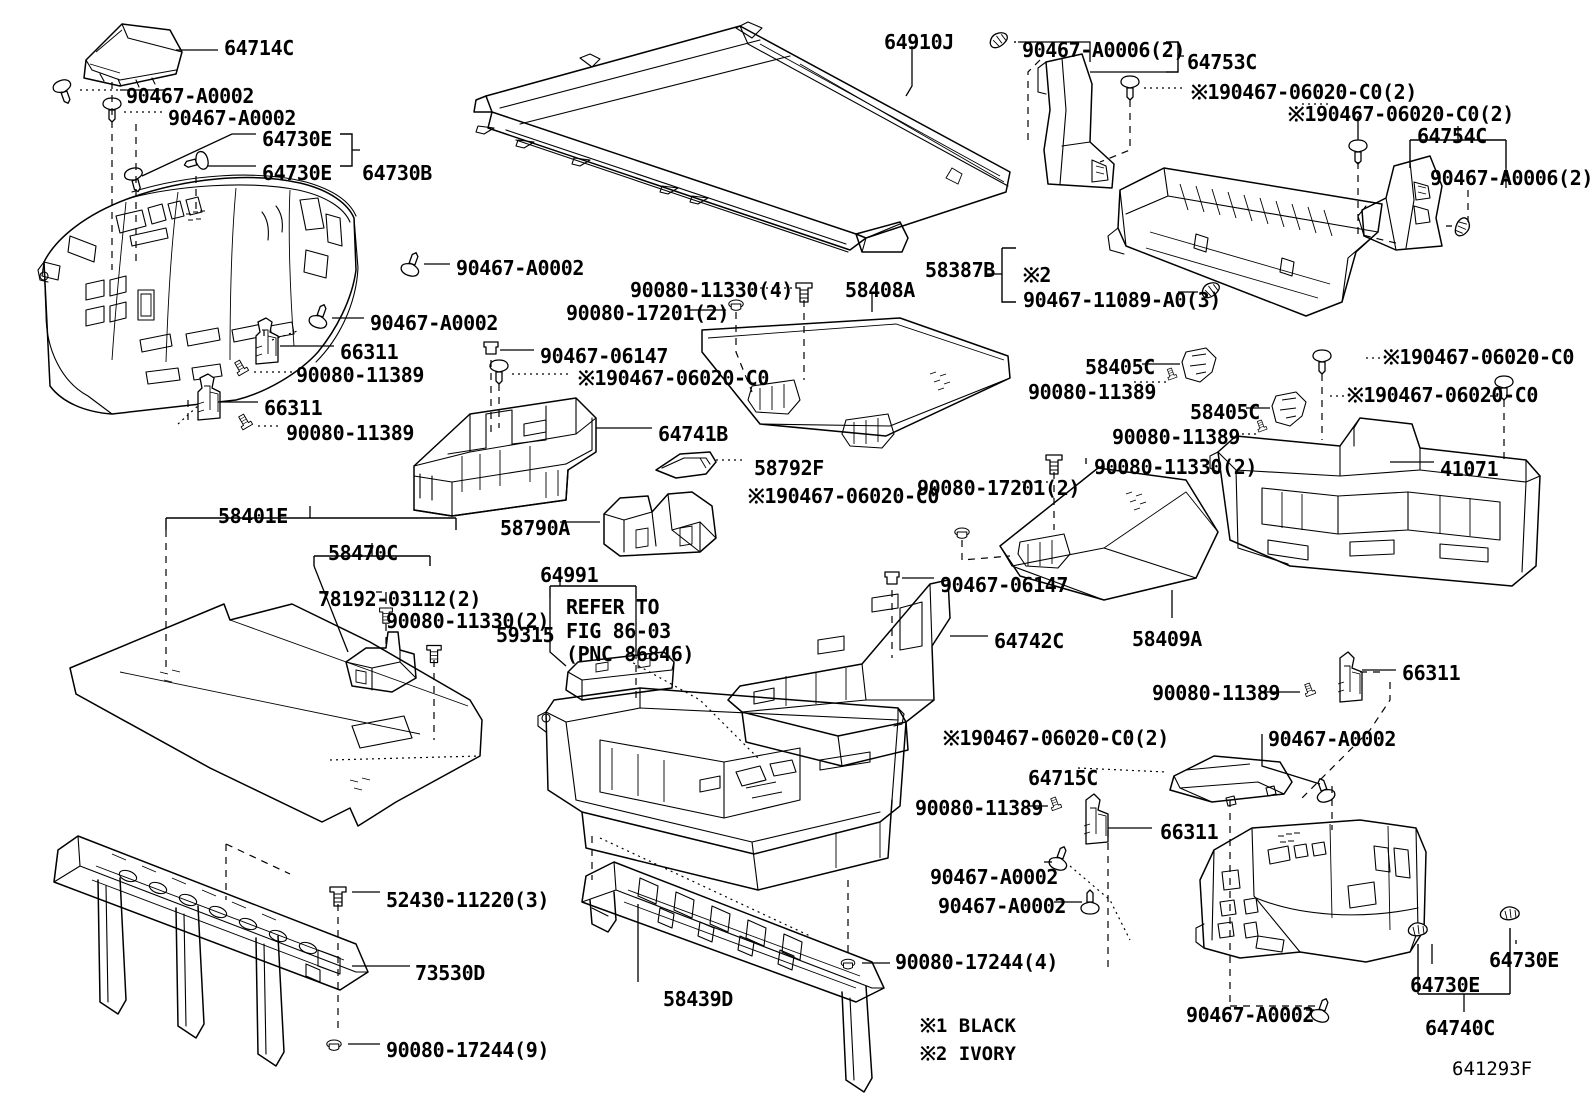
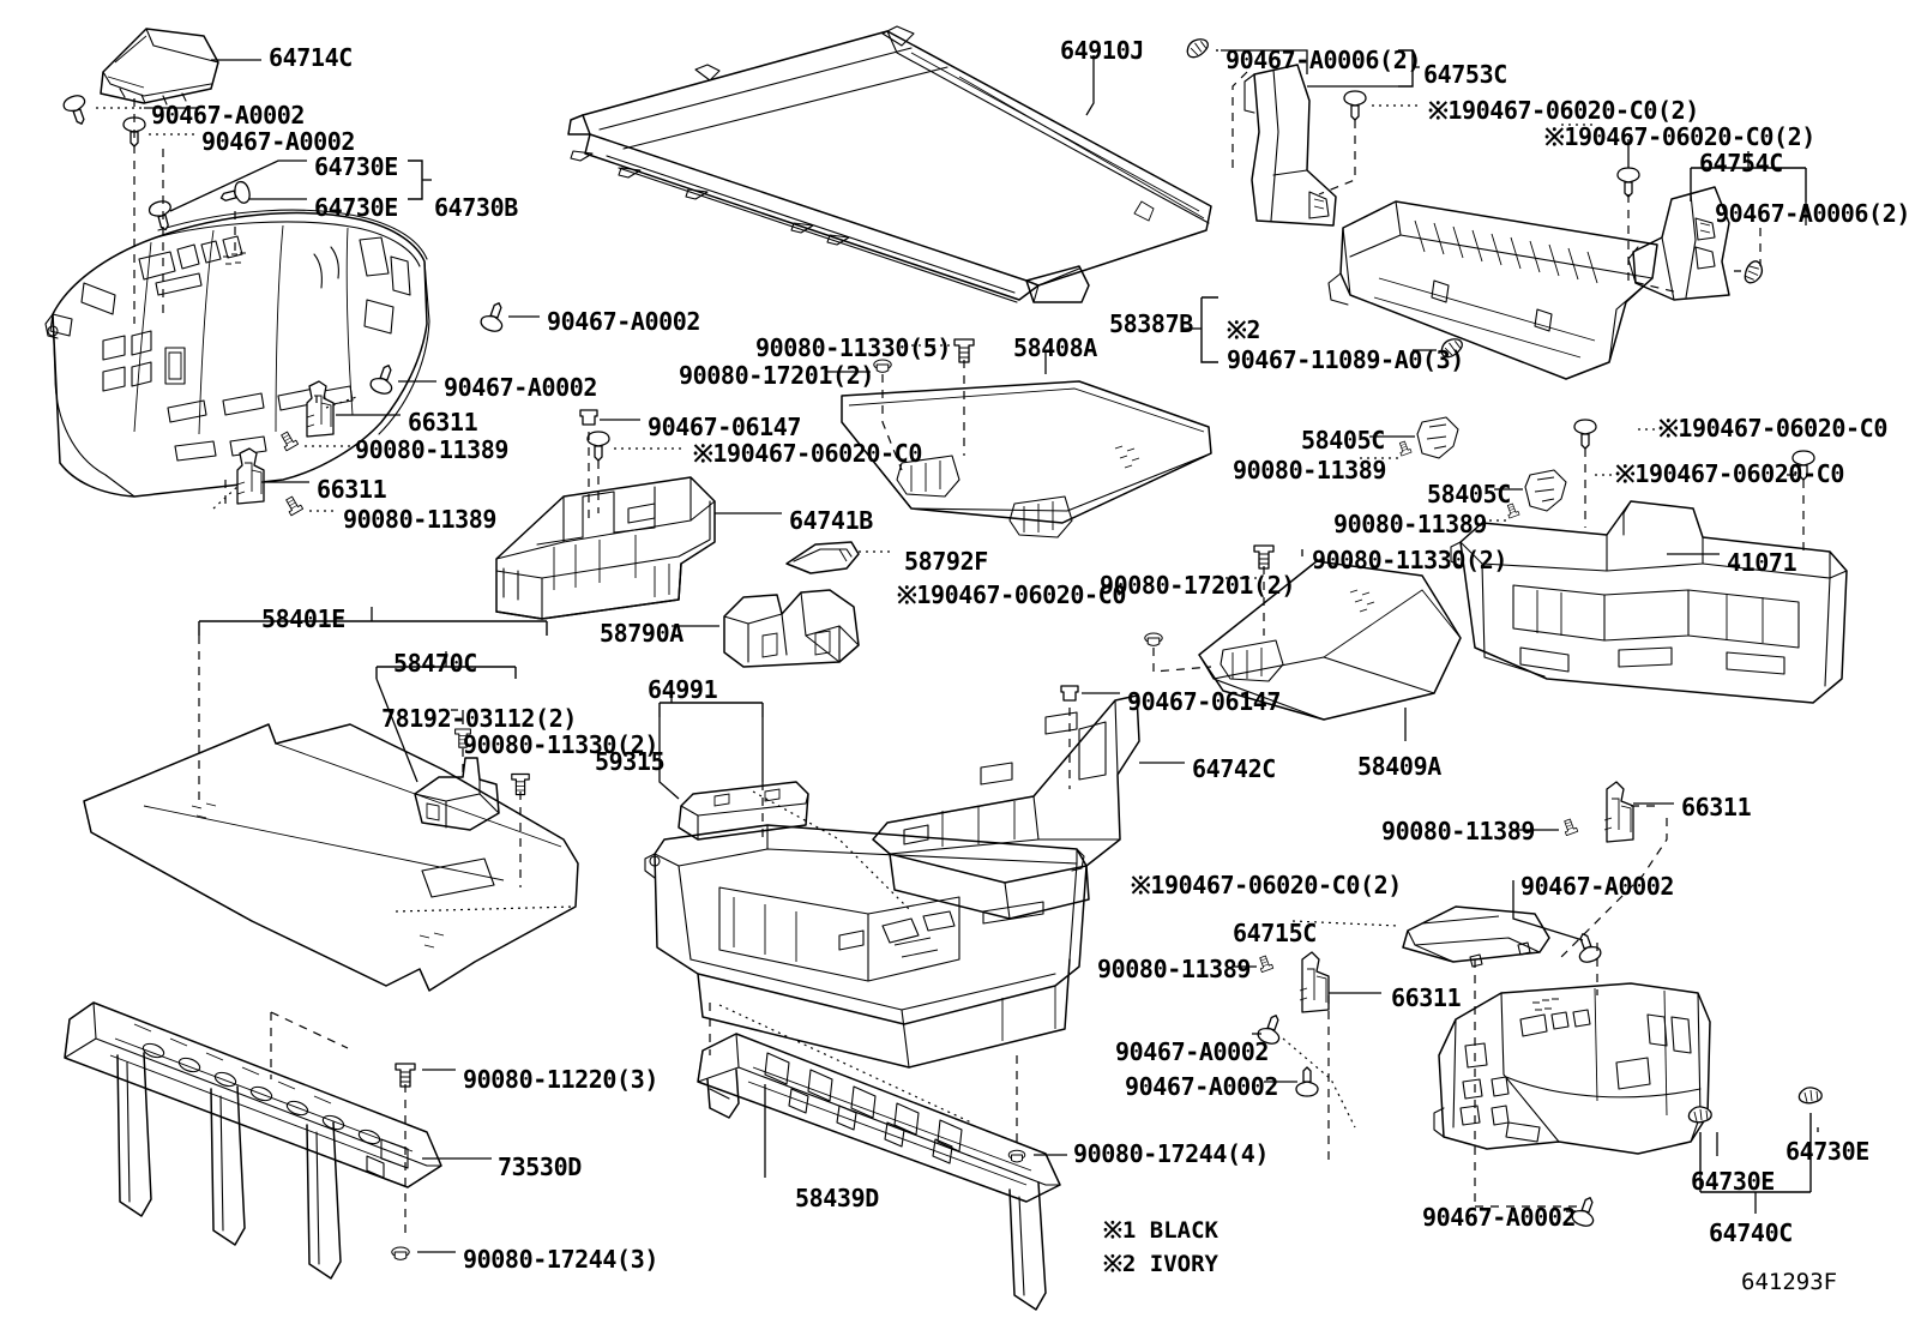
  64714C
  90467-A0002
  90467-A0002
  64730E
  64730E
  64730B
  90467-A0002
  90467-A0002
  66311
  90080-11389
  66311
  90080-11389
  64910J
  90467-A0006(2)
  64753C
  ※190467-06020-C0(2)
  ※190467-06020-C0(2)
  64754C
  90467-A0006(2)
  58387B
  ※2
  90467-11089-A0(3)
- 90080-11330(4)
+ 90080-11330(5)
  58408A
  90080-17201(2)
  90467-06147
  ※190467-06020-C0
  58405C
  ※190467-06020-C0
  90080-11389
  ※190467-06020-C0
  58405C
  90080-11389
  64741B
  58792F
  90080-11330(2)
  41071
  ※190467-06020-C0
  90080-17201(2)
  58790A
  58401E
  58470C
  78192-03112(2)
  90080-11330(2)
  64991
  59315
  90467-06147
  64742C
  58409A
  66311
  90080-11389
  ※190467-06020-C0(2)
  90467-A0002
  64715C
  90080-11389
  66311
  90467-A0002
  90467-A0002
- 52430-11220(3)
+ 90080-11220(3)
  73530D
- 90080-17244(9)
+ 90080-17244(3)
  58439D
  90080-17244(4)
  64730E
  64730E
  64740C
  90467-A0002
- REFER TO
- FIG 86-03
- (PNC 86846)
  ※1 BLACK
  ※2 IVORY
  641293F
